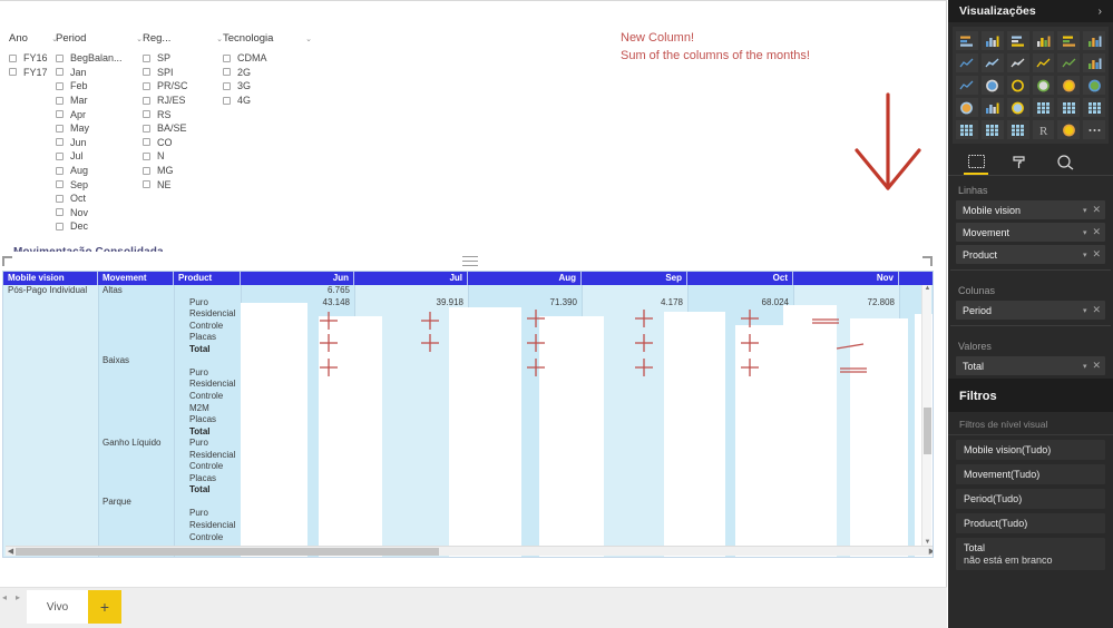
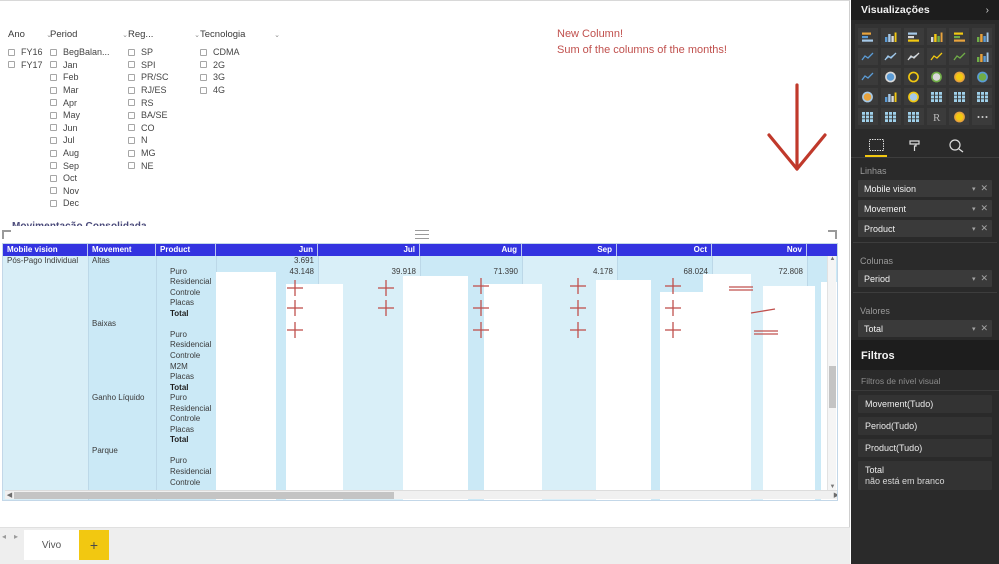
  Ano
  FY16
  FY17
  Period
  BegBalan...
  Jan
  Feb
  Mar
  Apr
  May
  Jun
  Jul
  Aug
  Sep
  Oct
  Nov
  Dec
  Reg...
  SP
  SPI
  PR/SC
  RJ/ES
  RS
  BA/SE
  CO
  N
  MG
  NE
  Tecnologia
  CDMA
  2G
  3G
  4G
  New Column!
  Sum of the columns of the months!
  Mobile vision
  Movement
  Product
  Jun
  Jul
  Aug
  Sep
  Oct
  Nov
  Pós-Pago Individual
  Altas
- 6.765
+ 3.691
  Puro
  43.148
  39.918
  71.390
  4.178
  68.024
  72.808
  Residencial
  Controle
  Placas
  Total
  Baixas
  Puro
  Residencial
  Controle
  M2M
  Placas
  Total
  Ganho Líquido
  Puro
  Residencial
  Controle
  Placas
  Total
  Parque
  Puro
  Residencial
  Controle
  ◂
  ▸
  Vivo
  +
  Visualizações
  ›
  R
  Linhas
  Mobile vision
  ✕
  Movement
  ✕
  Product
  ✕
  Colunas
  Period
  ✕
  Valores
  Total
  ✕
  Filtros
  Filtros de nível visual
- Mobile vision(Tudo)
  Movement(Tudo)
  Period(Tudo)
  Product(Tudo)
  Total
  não está em branco
